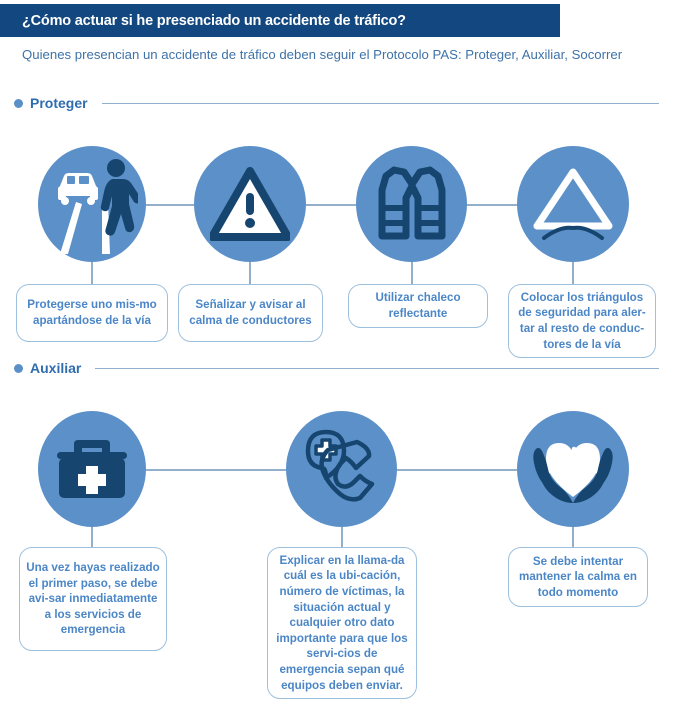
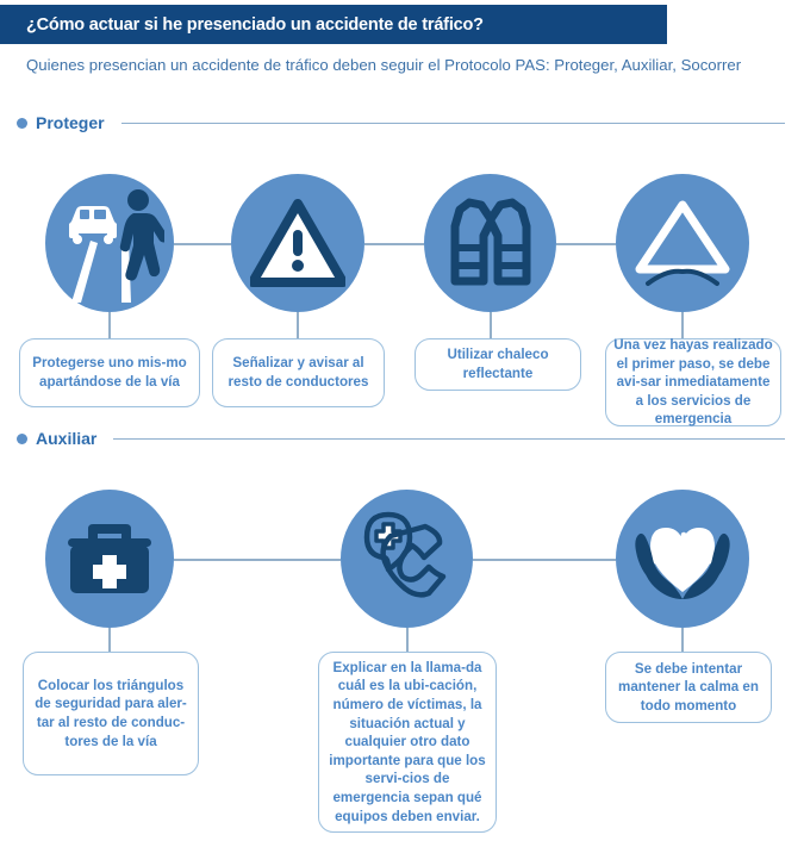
  ¿Cómo actuar si he presenciado un accidente de tráfico?
  Quienes presencian un accidente de tráfico deben seguir el Protocolo PAS: Proteger, Auxiliar, Socorrer
  Proteger
  Protegerse uno mis-mo apartándose de la vía
- Señalizar y avisar al calma de conductores
+ Señalizar y avisar al resto de conductores
  Utilizar chaleco reflectante
- Colocar los triángulos de seguridad para aler-tar al resto de conduc-tores de la vía
+ Una vez hayas realizado el primer paso, se debe avi-sar inmediatamente a los servicios de emergencia
  Auxiliar
- Una vez hayas realizado el primer paso, se debe avi-sar inmediatamente a los servicios de emergencia
+ Colocar los triángulos de seguridad para aler-tar al resto de conduc-tores de la vía
  Explicar en la llama-da cuál es la ubi-cación, número de víctimas, la situación actual y cualquier otro dato importante para que los servi-cios de emergencia sepan qué equipos deben enviar.
  Se debe intentar mantener la calma en todo momento
